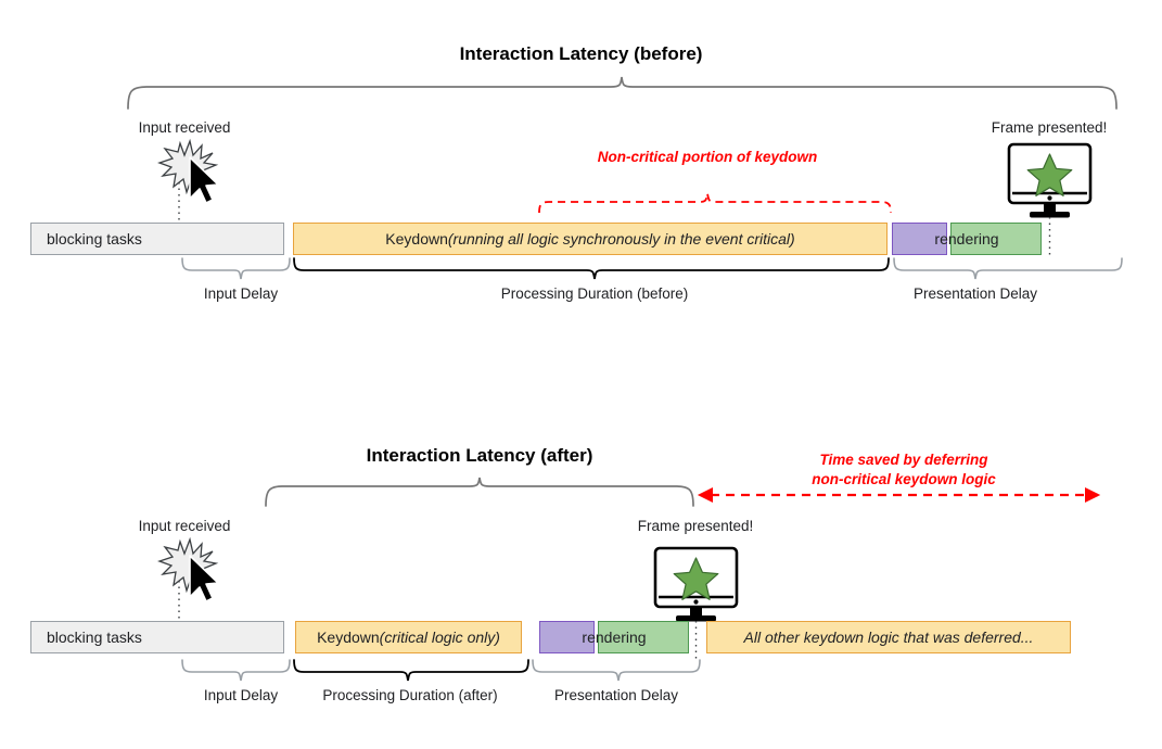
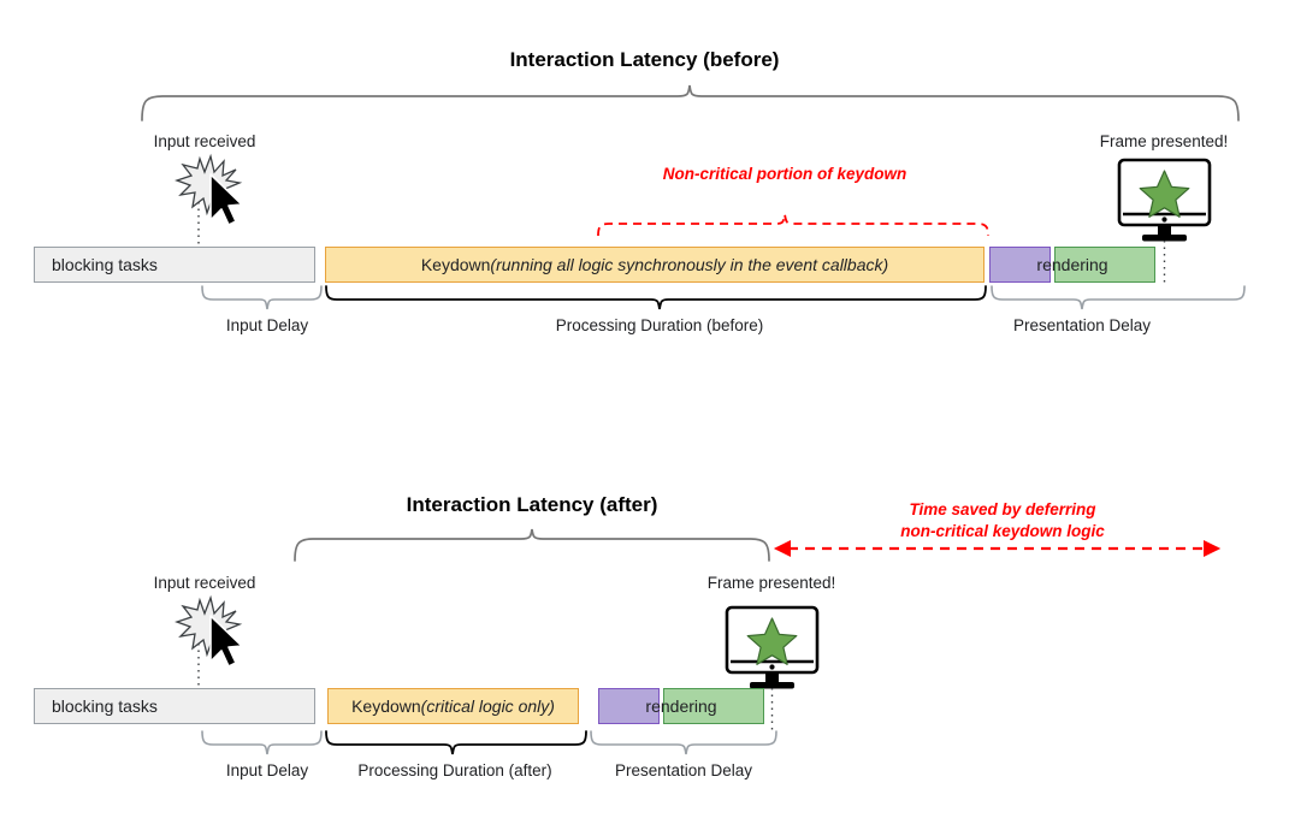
  Interaction Latency (before)
  Input received
  Frame presented!
  Non-critical portion of keydown
  blocking tasks
  Keydown
- (running all logic synchronously in the event critical)
+ (running all logic synchronously in the event callback)
  rendering
  Input Delay
  Processing Duration (before)
  Presentation Delay
  Interaction Latency (after)
  Time saved by deferring
  non-critical keydown logic
  Input received
  Frame presented!
  blocking tasks
  Keydown
  (critical logic only)
  rendering
- All other keydown logic that was deferred...
  Input Delay
  Processing Duration (after)
  Presentation Delay
